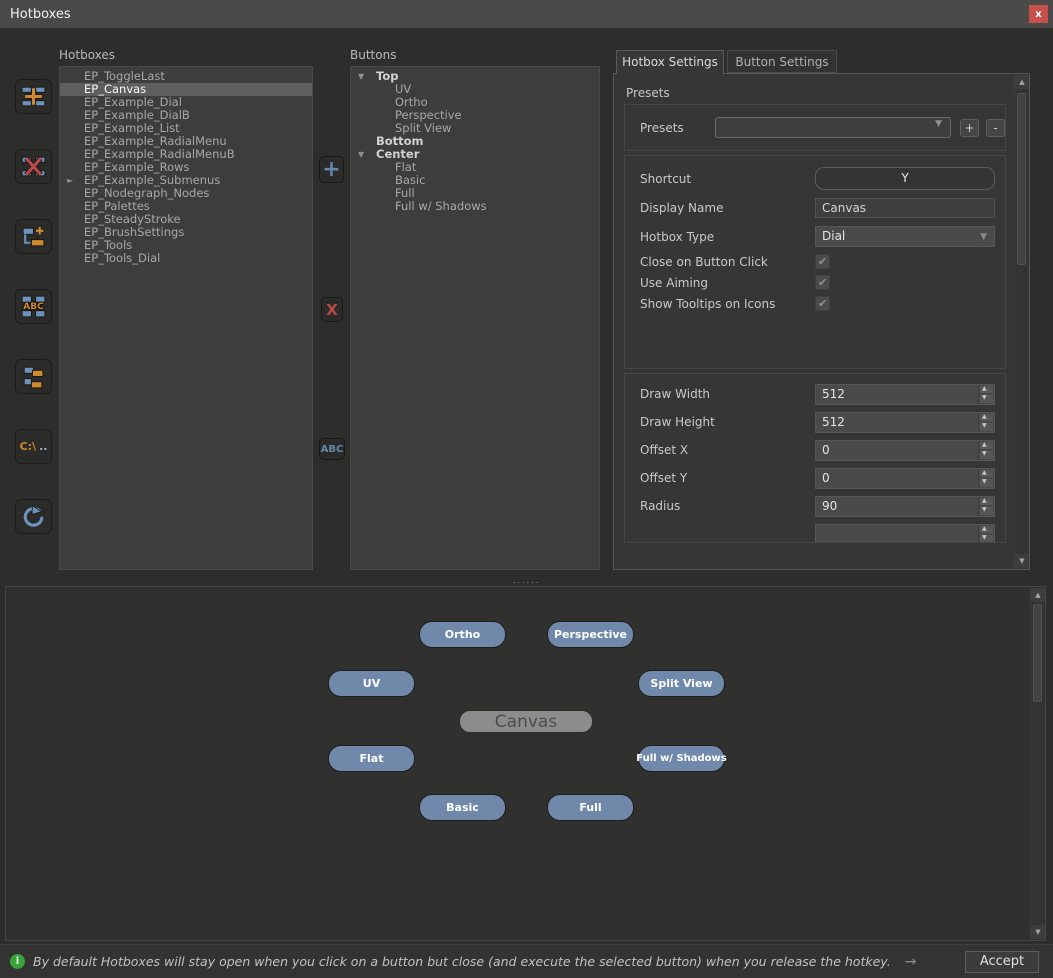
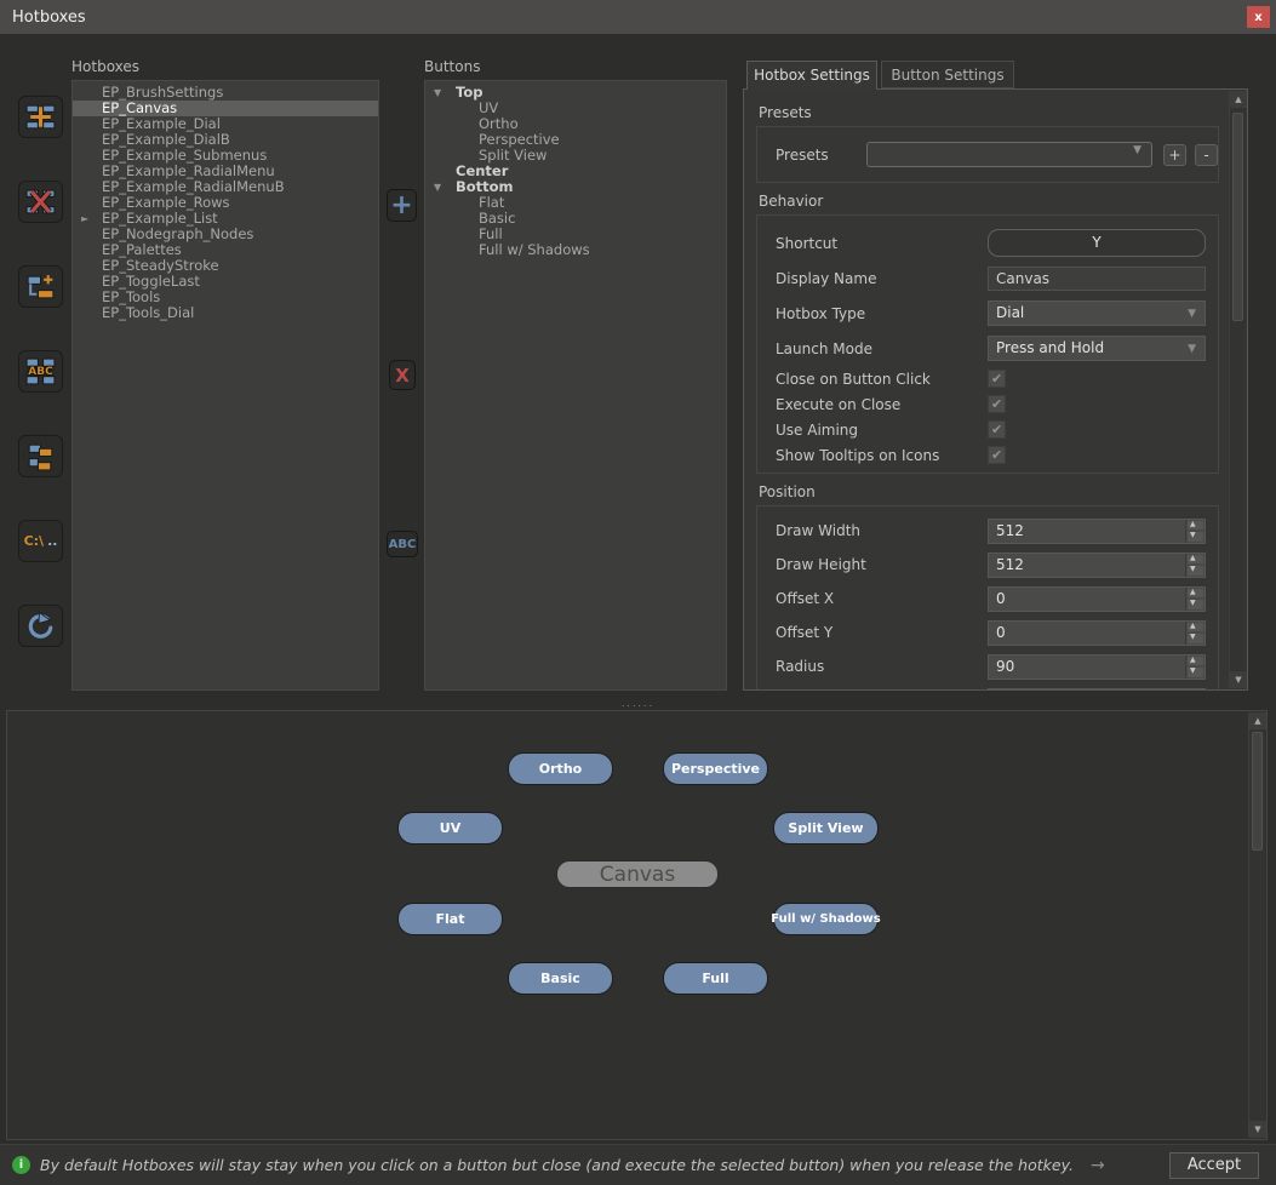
  Hotboxes
  x
  ABC
  C:\
  ..
  Hotboxes
- EP_ToggleLast
+ EP_BrushSettings
  EP_Canvas
  EP_Example_Dial
  EP_Example_DialB
- EP_Example_List
+ EP_Example_Submenus
  EP_Example_RadialMenu
  EP_Example_RadialMenuB
  EP_Example_Rows
  ►
- EP_Example_Submenus
+ EP_Example_List
  EP_Nodegraph_Nodes
  EP_Palettes
  EP_SteadyStroke
- EP_BrushSettings
+ EP_ToggleLast
  EP_Tools
  EP_Tools_Dial
  +
  X
  ABC
  Buttons
  ▼
  Top
  UV
  Ortho
  Perspective
  Split View
- Bottom
+ Center
  ▼
- Center
+ Bottom
  Flat
  Basic
  Full
  Full w/ Shadows
  Hotbox Settings
  Button Settings
  Presets
  Presets
  +
  -
+ Behavior
  Shortcut
  Y
  Display Name
  Canvas
  Hotbox Type
  Dial
+ Launch Mode
+ Press and Hold
  Close on Button Click
+ Execute on Close
  Use Aiming
  Show Tooltips on Icons
+ Position
  Draw Width
  512
  Draw Height
  512
  Offset X
  0
  Offset Y
  0
  Radius
  90
  ▲
  ▼
  ......
  Ortho
  Perspective
  UV
  Split View
  Canvas
  Flat
  Full w/ Shadows
  Basic
  Full
  ▲
  ▼
  i
- By default Hotboxes will stay open when you click on a button but close (and execute the selected button) when you release the hotkey.
+ By default Hotboxes will stay stay when you click on a button but close (and execute the selected button) when you release the hotkey.
  →
  Accept
